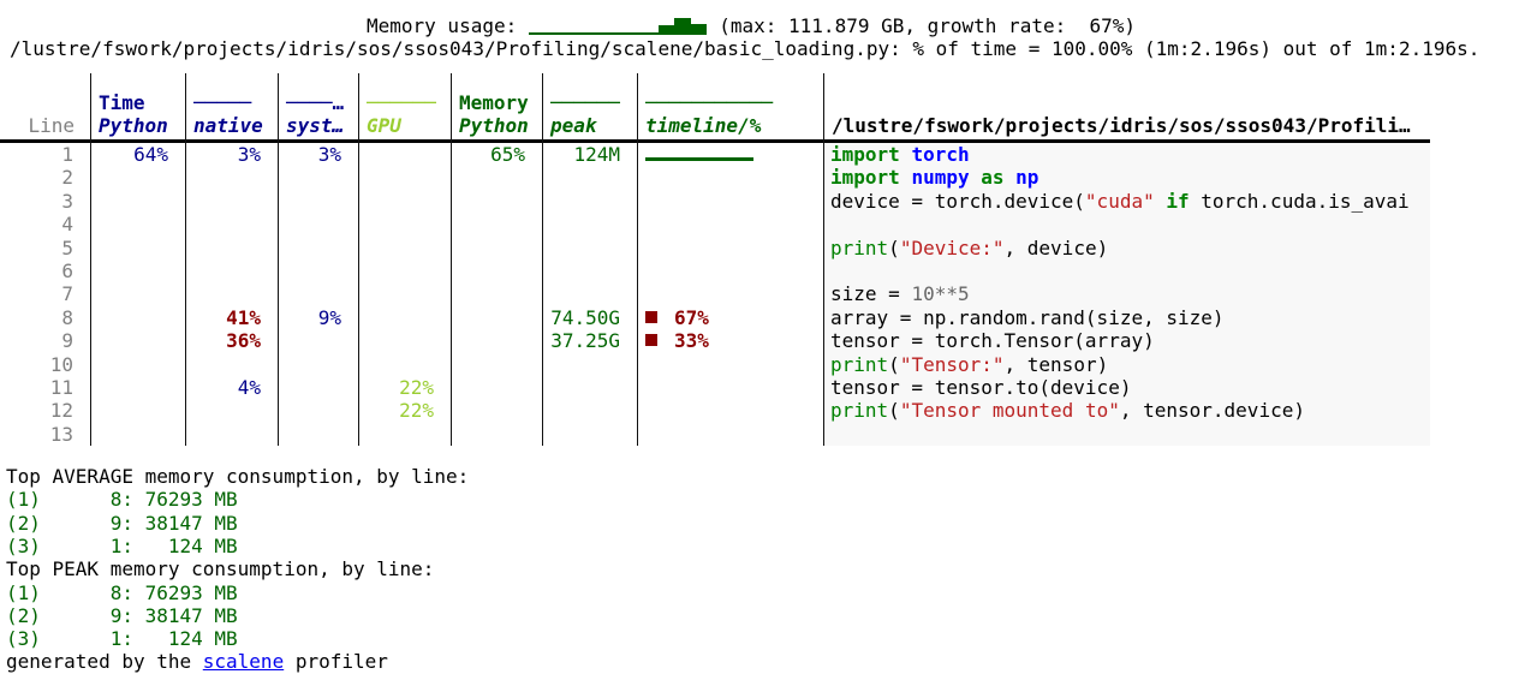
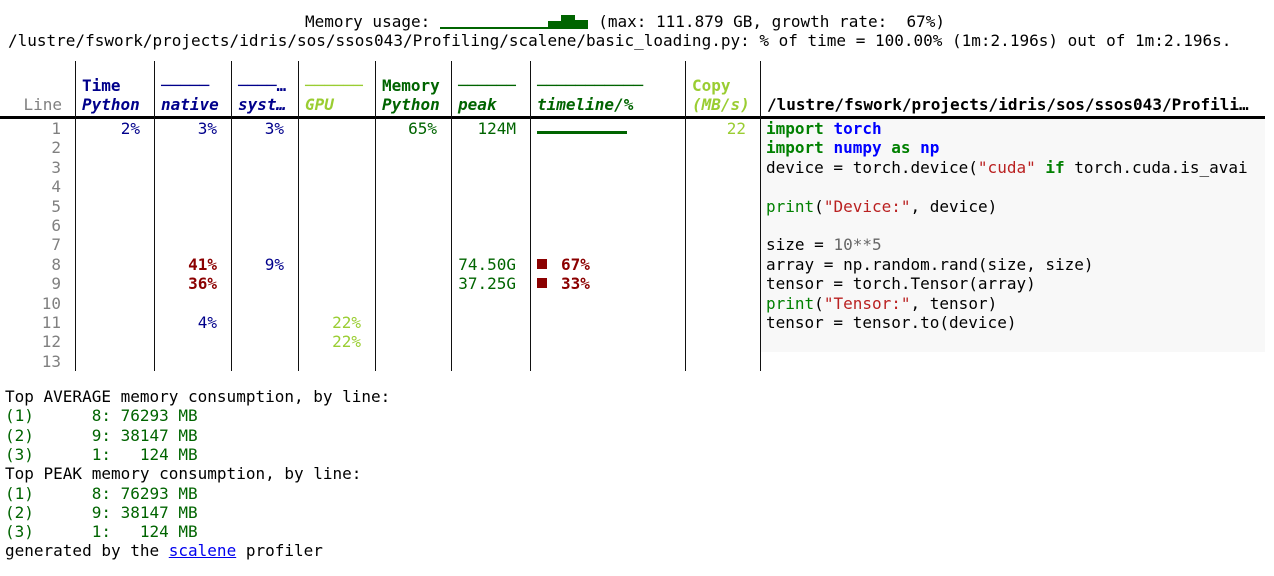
  Memory usage:
  (max: 111.879 GB, growth rate: 67%)
  /lustre/fswork/projects/idris/sos/ssos043/Profiling/scalene/basic_loading.py: % of time = 100.00% (1m:2.196s) out of 1m:2.196s.
  Line
  1
  2
  3
  4
  5
  6
  7
  8
  9
  10
  11
  12
  13
  Time
  Python
- 64%
+ 2%
  ─────
  native
  3%
  41%
  36%
  4%
  ────…
  syst…
  3%
  9%
  ──────
  GPU
  22%
  22%
  Memory
  Python
  65%
  ──────
  peak
  124M
  74.50G
  37.25G
  ───────────
  timeline/%
  67%
  33%
+ Copy
+ (MB/s)
+ 22
  /lustre/fswork/projects/idris/sos/ssos043/Profili…
  import torch
  import numpy as np
  device = torch.device("cuda" if torch.cuda.is_avai
  print("Device:", device)
  size = 10**5
  array = np.random.rand(size, size)
  tensor = torch.Tensor(array)
  print("Tensor:", tensor)
  tensor = tensor.to(device)
- print("Tensor mounted to", tensor.device)
  Top AVERAGE memory consumption, by line:
  (1) 8: 76293 MB
  (2) 9: 38147 MB
  (3) 1: 124 MB
  Top PEAK memory consumption, by line:
  (1) 8: 76293 MB
  (2) 9: 38147 MB
  (3) 1: 124 MB
  generated by the scalene profiler
